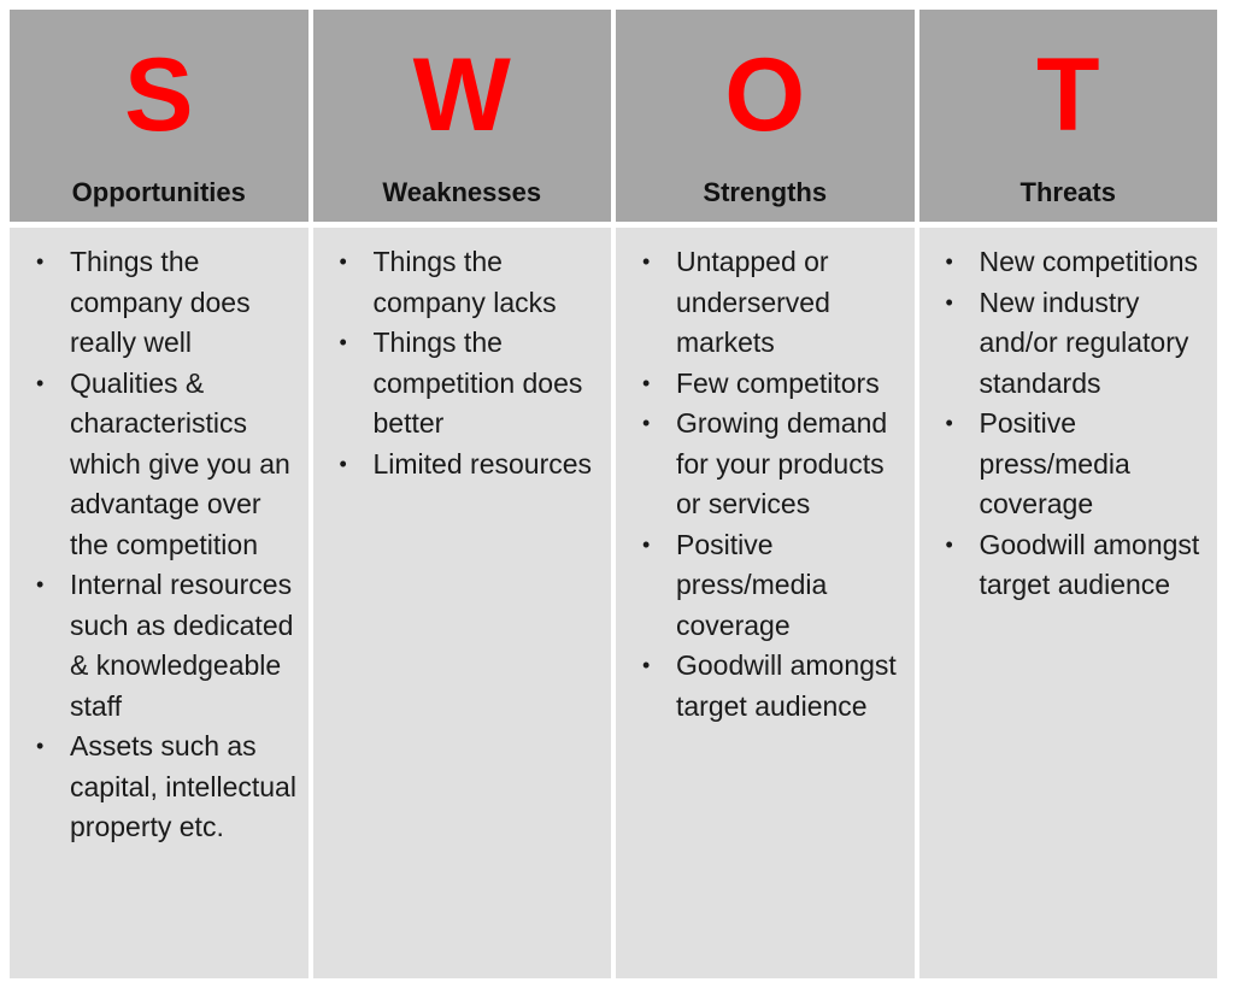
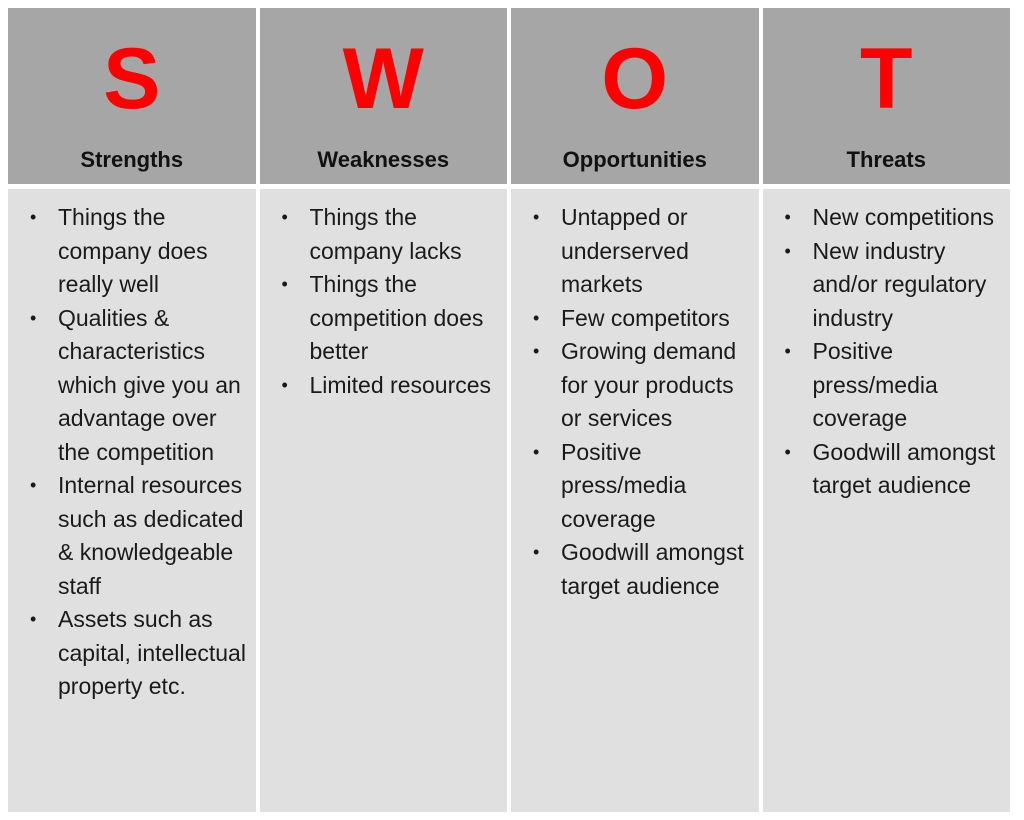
  S
- Opportunities
+ Strengths
  •
  Things the company does really well
  •
  Qualities & characteristics which give you an advantage over the competition
  •
  Internal resources such as dedicated & knowledgeable staff
  •
  Assets such as capital, intellectual property etc.
  W
  Weaknesses
  •
  Things the company lacks
  •
  Things the competition does better
  •
  Limited resources
  O
- Strengths
+ Opportunities
  •
  Untapped or underserved markets
  •
  Few competitors
  •
  Growing demand for your products or services
  •
  Positive press/media coverage
  •
  Goodwill amongst target audience
  T
  Threats
  •
  New competitions
  •
- New industry and/or regulatory standards
+ New industry and/or regulatory industry
  •
  Positive press/media coverage
  •
  Goodwill amongst target audience
